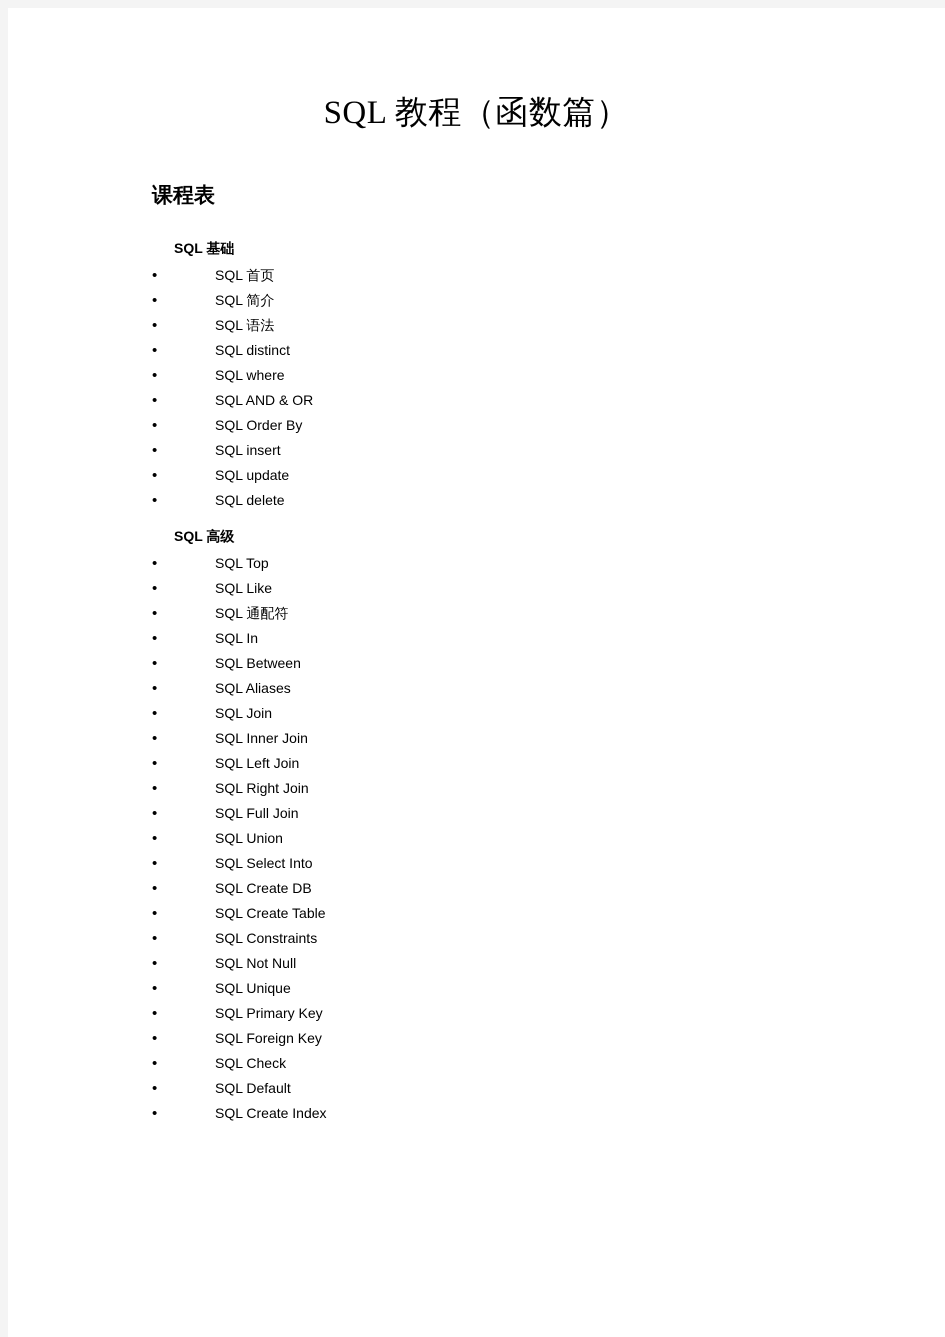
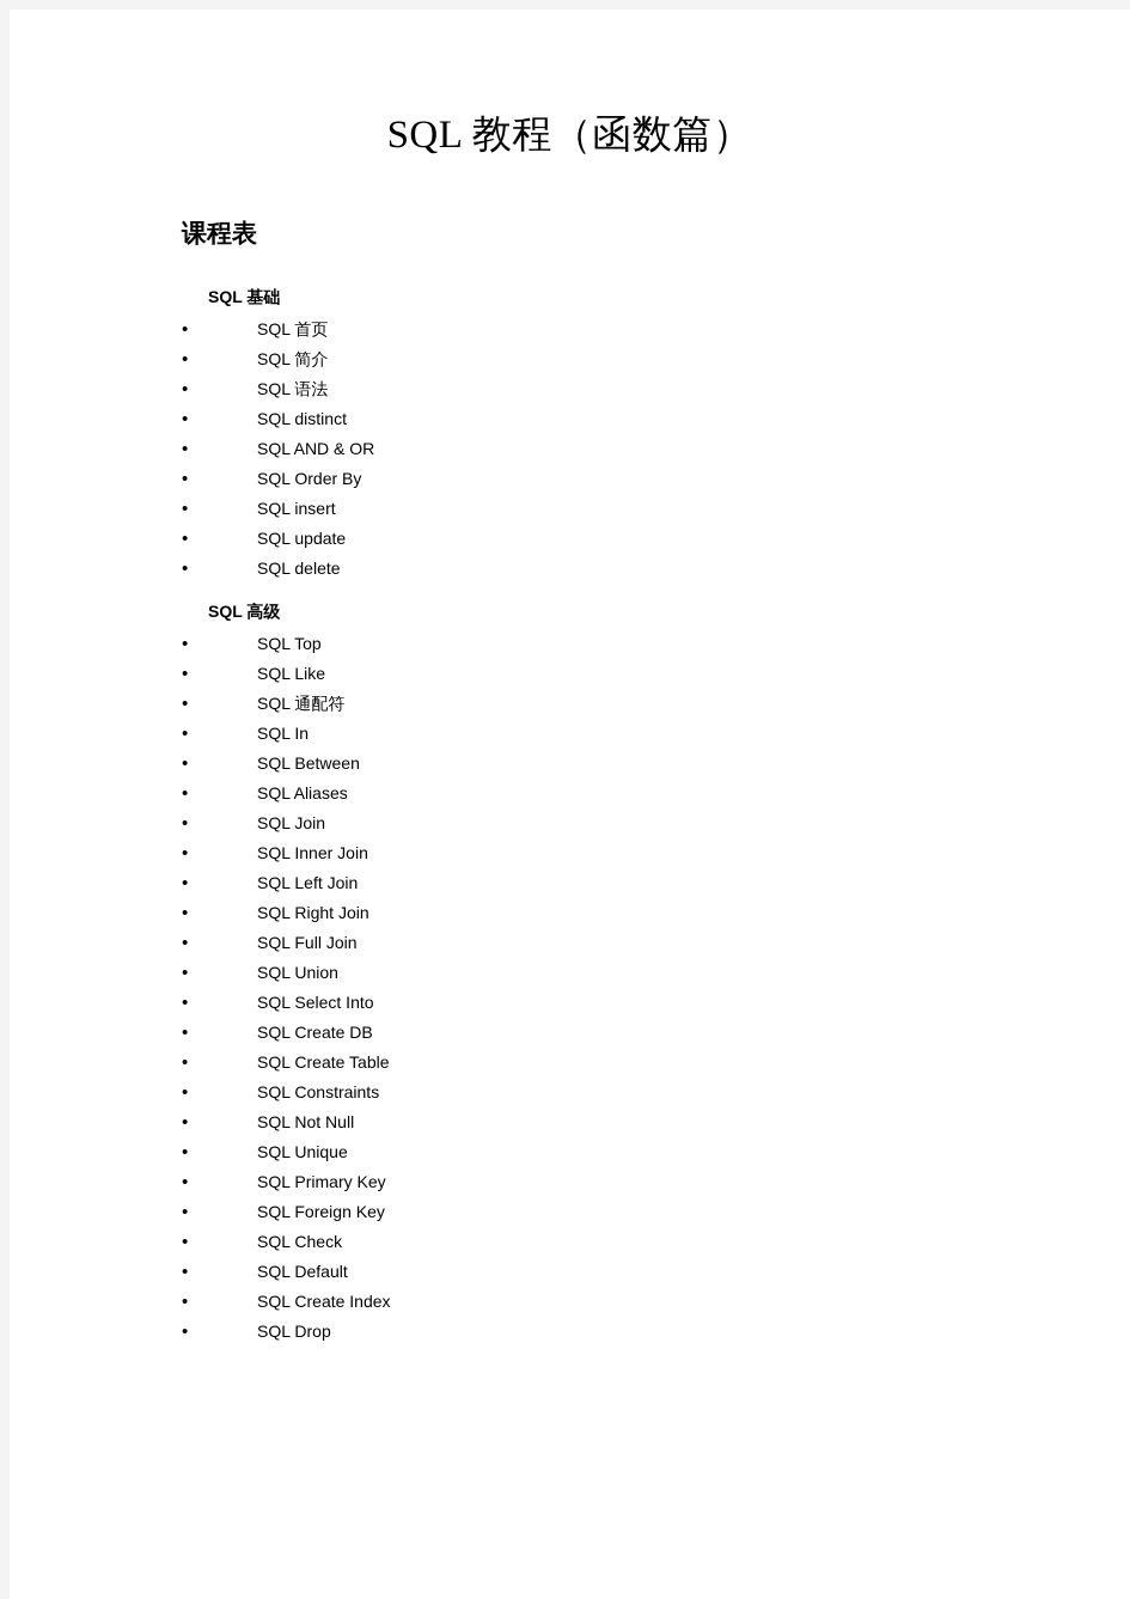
  SQL 教程（函数篇）
  课程表
  SQL 基础
  SQL 首页
  SQL 简介
  SQL 语法
  SQL distinct
- SQL where
  SQL AND & OR
  SQL Order By
  SQL insert
  SQL update
  SQL delete
  SQL 高级
  SQL Top
  SQL Like
  SQL 通配符
  SQL In
  SQL Between
  SQL Aliases
  SQL Join
  SQL Inner Join
  SQL Left Join
  SQL Right Join
  SQL Full Join
  SQL Union
  SQL Select Into
  SQL Create DB
  SQL Create Table
  SQL Constraints
  SQL Not Null
  SQL Unique
  SQL Primary Key
  SQL Foreign Key
  SQL Check
  SQL Default
  SQL Create Index
+ SQL Drop
